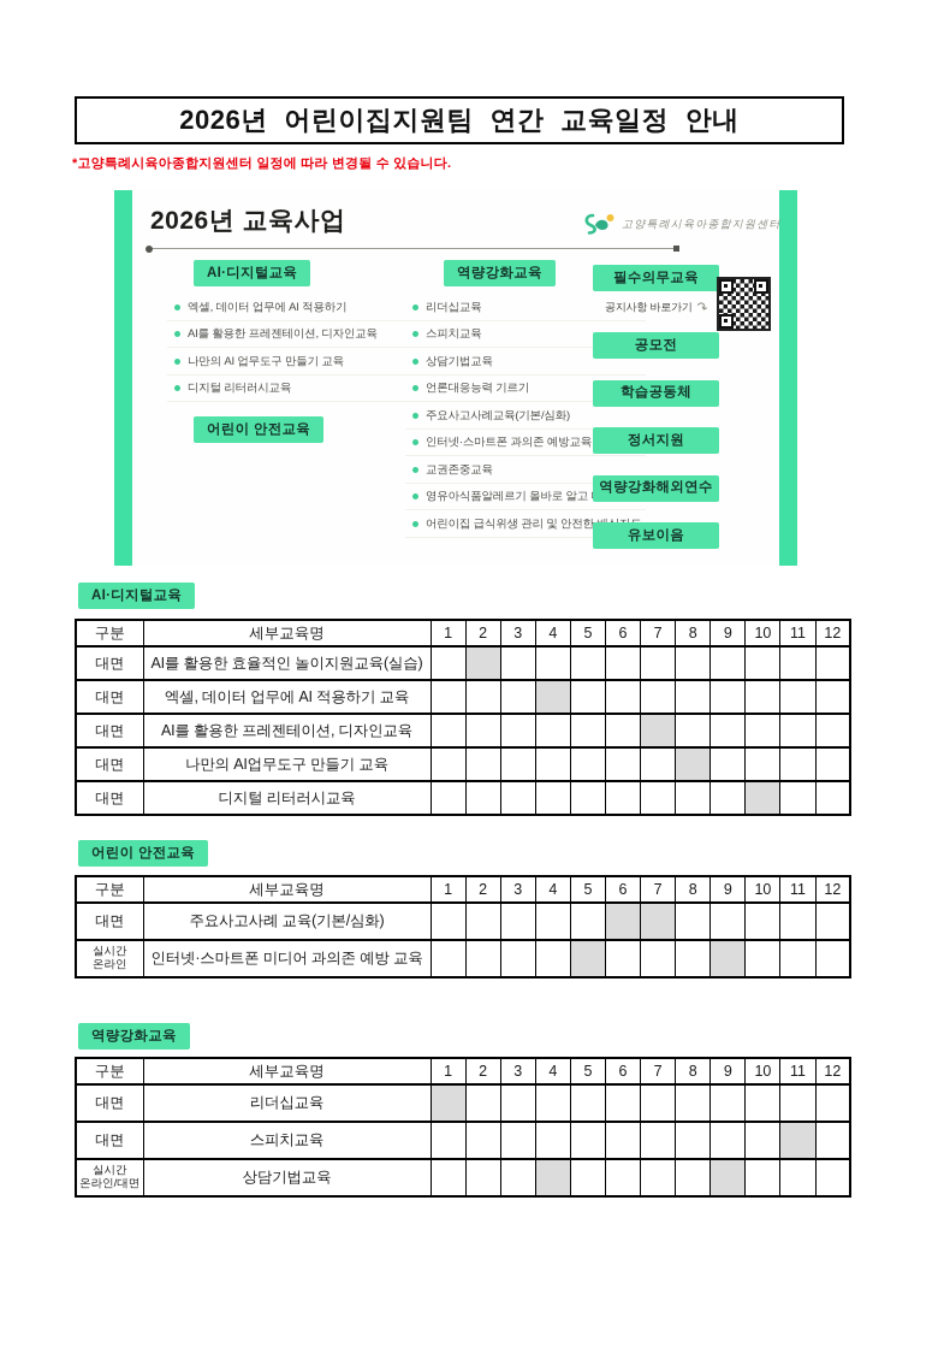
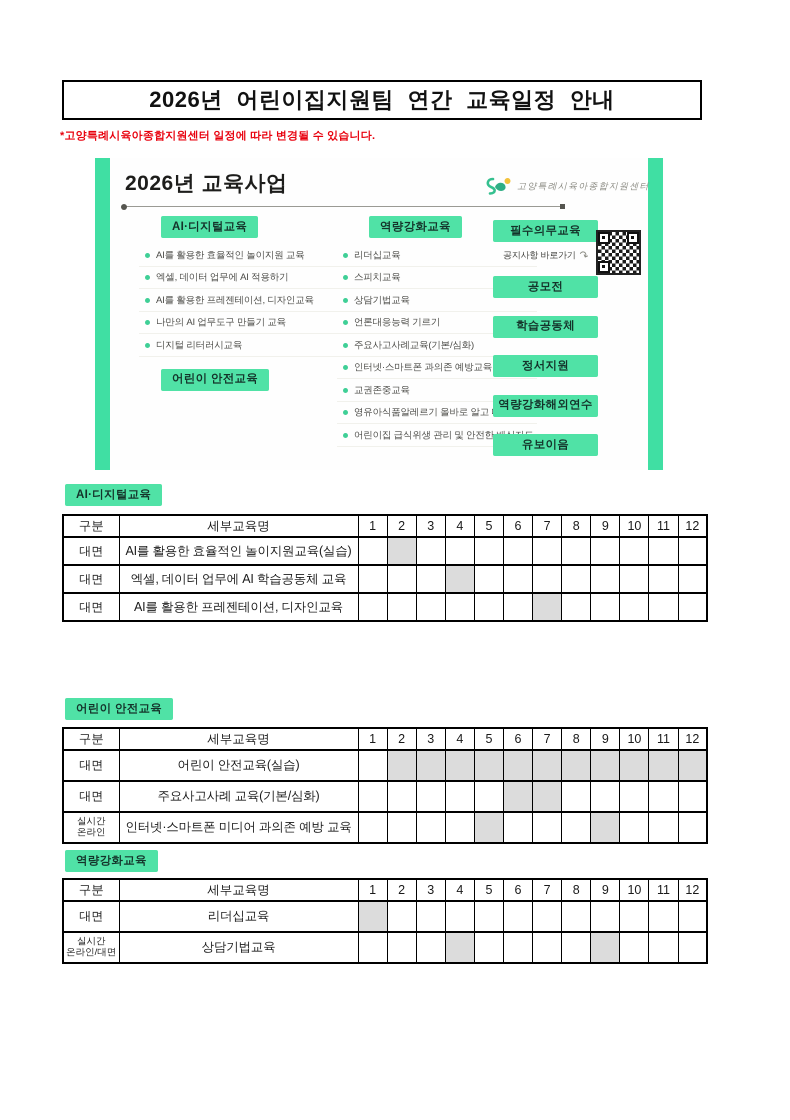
  2026년 어린이집지원팀 연간 교육일정 안내
  *고양특례시육아종합지원센터 일정에 따라 변경될 수 있습니다.
  2026년 교육사업
  고양특례시육아종합지원센터
  AI·디지털교육
+ AI를 활용한 효율적인 놀이지원 교육
  엑셀, 데이터 업무에 AI 적용하기
  AI를 활용한 프레젠테이션, 디자인교육
  나만의 AI 업무도구 만들기 교육
  디지털 리터러시교육
  어린이 안전교육
  역량강화교육
  리더십교육
  스피치교육
  상담기법교육
  언론대응능력 기르기
  주요사고사례교육(기본/심화)
  인터넷·스마트폰 과의존 예방교육
  교권존중교육
  영유아식품알레르기 올바로 알고
  어린이집 급식위생 관리 및 안전한
  필수의무교육
  공지사항 바로가기
  공모전
  학습공동체
  정서지원
  역량강화해외연수
  유보이음
  AI·디지털교육
  구분	세부교육명	1	2	3	4	5	6	7	8	9	10	11	12
  대면	AI를 활용한 효율적인 놀이지원교육(실습)
- 대면	엑셀, 데이터 업무에 AI 적용하기 교육
+ 대면	엑셀, 데이터 업무에 AI 학습공동체 교육
  대면	AI를 활용한 프레젠테이션, 디자인교육
- 대면	나만의 AI업무도구 만들기 교육
- 대면	디지털 리터러시교육
  어린이 안전교육
  구분	세부교육명	1	2	3	4	5	6	7	8	9	10	11	12
+ 대면	어린이 안전교육(실습)
  대면	주요사고사례 교육(기본/심화)
  실시간 온라인	인터넷·스마트폰 미디어 과의존 예방 교육
  역량강화교육
  구분	세부교육명	1	2	3	4	5	6	7	8	9	10	11	12
  대면	리더십교육
- 대면	스피치교육
  실시간 온라인/대면	상담기법교육
